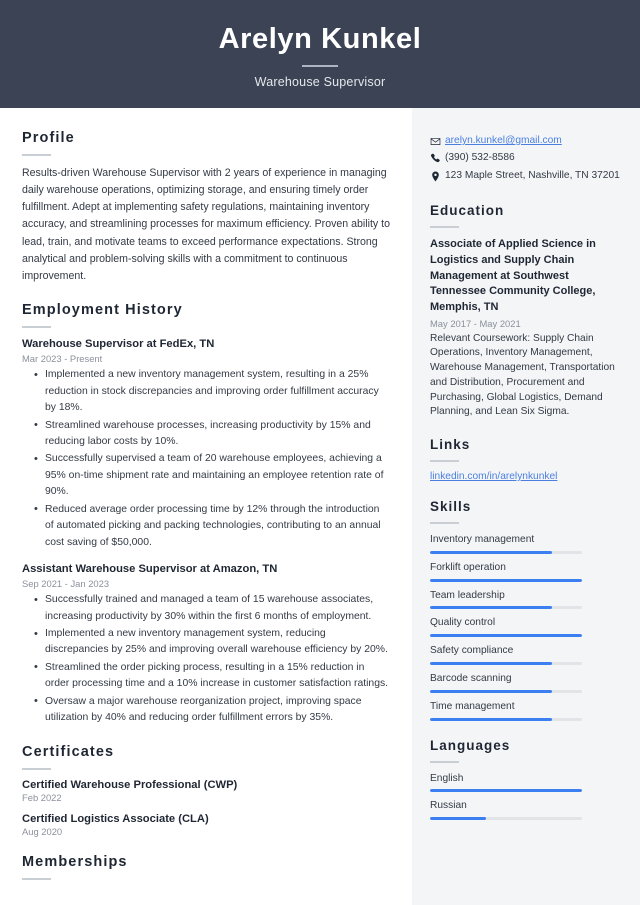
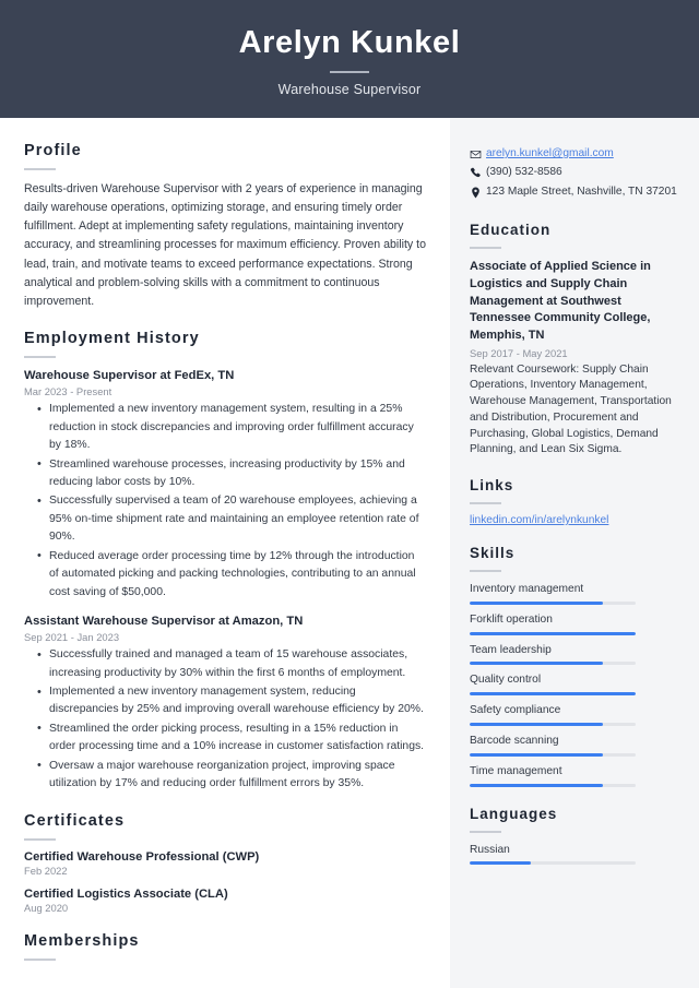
  Arelyn Kunkel
  Warehouse Supervisor
  Profile
  Results-driven Warehouse Supervisor with 2 years of experience in managing daily warehouse operations, optimizing storage, and ensuring timely order fulfillment. Adept at implementing safety regulations, maintaining inventory accuracy, and streamlining processes for maximum efficiency. Proven ability to lead, train, and motivate teams to exceed performance expectations. Strong analytical and problem-solving skills with a commitment to continuous improvement.
  Employment History
  Warehouse Supervisor at FedEx, TN
  Mar 2023 - Present
  Implemented a new inventory management system, resulting in a 25% reduction in stock discrepancies and improving order fulfillment accuracy by 18%.
  Streamlined warehouse processes, increasing productivity by 15% and reducing labor costs by 10%.
  Successfully supervised a team of 20 warehouse employees, achieving a 95% on-time shipment rate and maintaining an employee retention rate of 90%.
  Reduced average order processing time by 12% through the introduction of automated picking and packing technologies, contributing to an annual cost saving of $50,000.
  Assistant Warehouse Supervisor at Amazon, TN
  Sep 2021 - Jan 2023
  Successfully trained and managed a team of 15 warehouse associates, increasing productivity by 30% within the first 6 months of employment.
  Implemented a new inventory management system, reducing discrepancies by 25% and improving overall warehouse efficiency by 20%.
  Streamlined the order picking process, resulting in a 15% reduction in order processing time and a 10% increase in customer satisfaction ratings.
- Oversaw a major warehouse reorganization project, improving space utilization by 40% and reducing order fulfillment errors by 35%.
+ Oversaw a major warehouse reorganization project, improving space utilization by 17% and reducing order fulfillment errors by 35%.
  Certificates
  Certified Warehouse Professional (CWP)
  Feb 2022
  Certified Logistics Associate (CLA)
  Aug 2020
  Memberships
  arelyn.kunkel@gmail.com
  (390) 532-8586
  123 Maple Street, Nashville, TN 37201
  Education
  Associate of Applied Science in Logistics and Supply Chain Management at Southwest Tennessee Community College, Memphis, TN
- May 2017 - May 2021
+ Sep 2017 - May 2021
  Relevant Coursework: Supply Chain Operations, Inventory Management, Warehouse Management, Transportation and Distribution, Procurement and Purchasing, Global Logistics, Demand Planning, and Lean Six Sigma.
  Links
  linkedin.com/in/arelynkunkel
  Skills
  Inventory management
  Forklift operation
  Team leadership
  Quality control
  Safety compliance
  Barcode scanning
  Time management
  Languages
- English
  Russian
